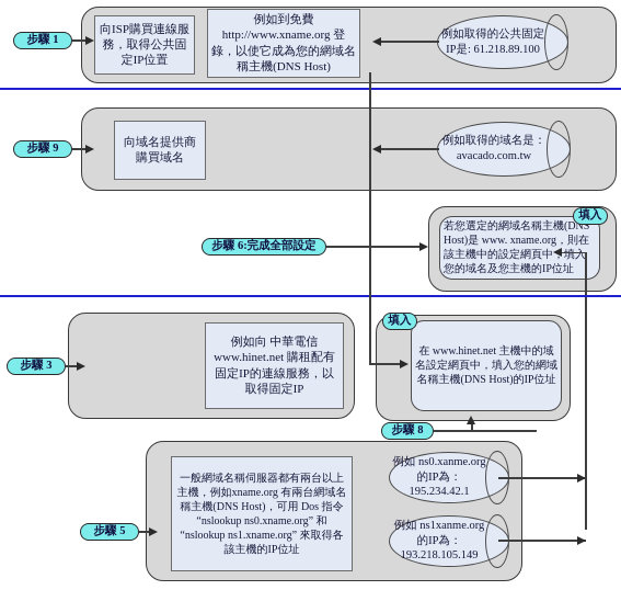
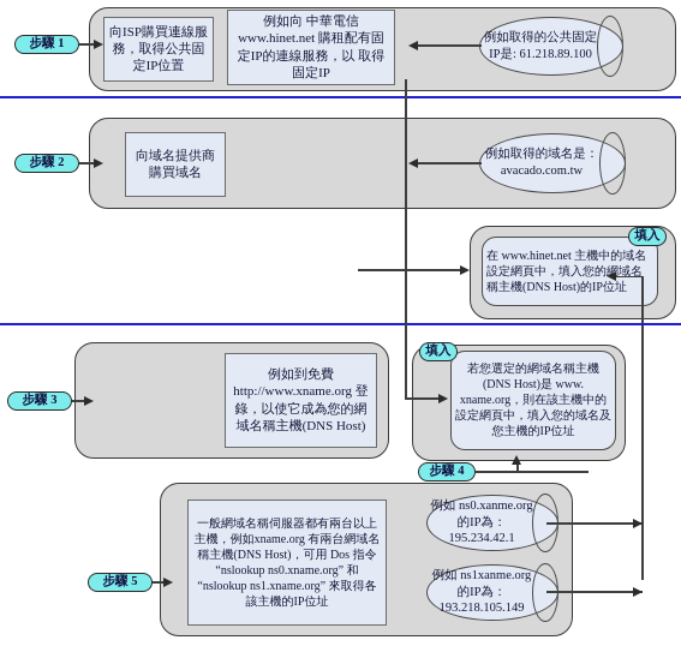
  步驟 1
  向ISP購買連線服務，取得公共固定IP位置
- 例如到免費 http://www.xname.org 登錄，以使它成為您的網域名稱主機(DNS Host)
+ 例如向 中華電信 www.hinet.net 購租配有固定IP的連線服務，以 取得固定IP
  例如取得的公共固定IP是: 61.218.89.100
- 步驟 9
+ 步驟 2
  向域名提供商購買域名
  例如取得的域名是： avacado.com.tw
- 若您選定的網域名稱主機(DNS Host)是 www. xname.org，則在該主機中的設定網頁中，填入您的域名及您主機的IP位址
+ 在 www.hinet.net 主機中的域名設定網頁中，填入您的網域名稱主機(DNS Host)的IP位址
  填入
- 步驟 6:完成全部設定
  步驟 3
- 例如向 中華電信 www.hinet.net 購租配有固定IP的連線服務，以 取得固定IP
+ 例如到免費 http://www.xname.org 登錄，以使它成為您的網域名稱主機(DNS Host)
- 在 www.hinet.net 主機中的域名設定網頁中，填入您的網域名稱主機(DNS Host)的IP位址
+ 若您選定的網域名稱主機(DNS Host)是 www. xname.org，則在該主機中的設定網頁中，填入您的域名及您主機的IP位址
  填入
- 步驟 8
+ 步驟 4
  步驟 5
  一般網域名稱伺服器都有兩台以上主機，例如xname.org 有兩台網域名稱主機(DNS Host)，可用 Dos 指令 “nslookup ns0.xname.org” 和 “nslookup ns1.xname.org” 來取得各該主機的IP位址
  例如 ns0.xanme.org 的IP為： 195.234.42.1
  例如 ns1xanme.org 的IP為： 193.218.105.149
